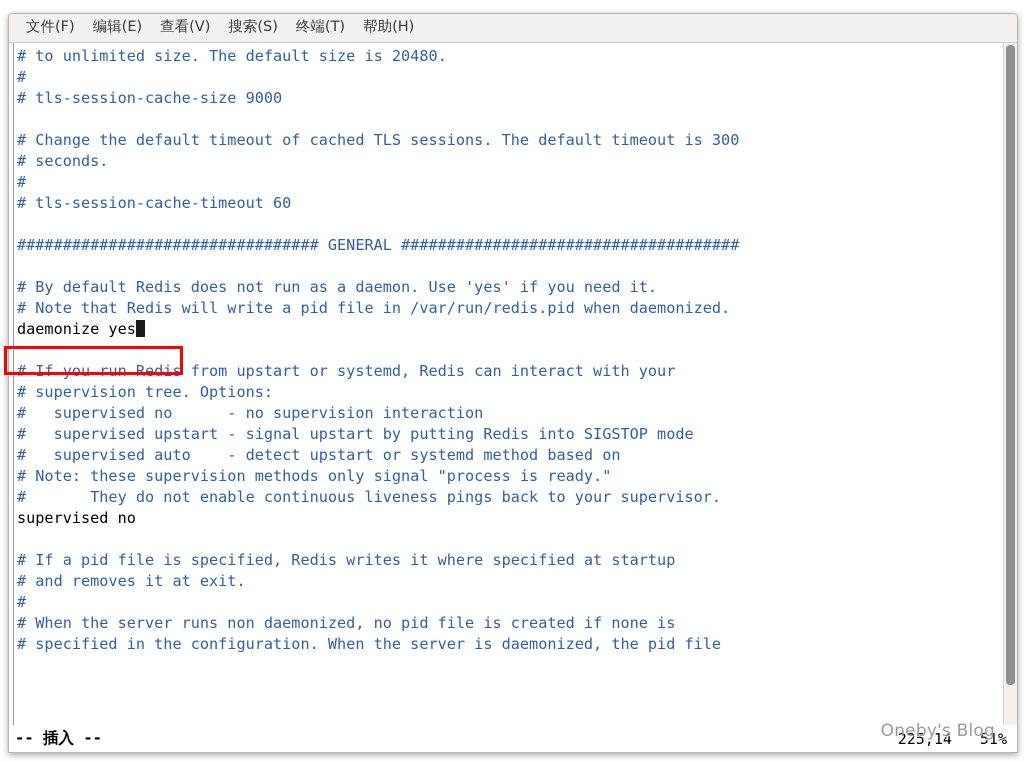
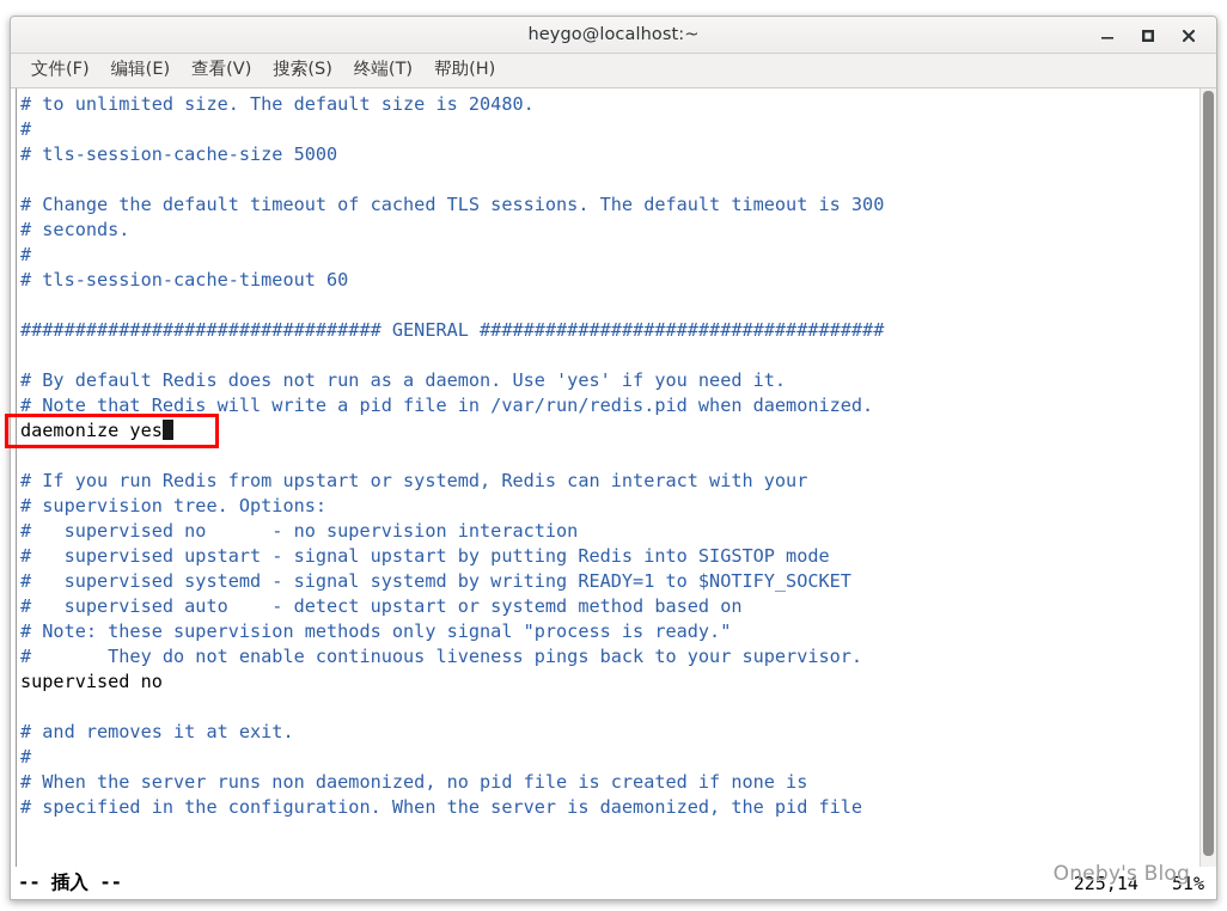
+ heygo@localhost:~
  文件(F)
  编辑(E)
  查看(V)
  搜索(S)
  终端(T)
  帮助(H)
  # to unlimited size. The default size is 20480.
  #
- # tls-session-cache-size 9000
+ # tls-session-cache-size 5000
  # Change the default timeout of cached TLS sessions. The default timeout is 300
  # seconds.
  #
  # tls-session-cache-timeout 60
  ################################# GENERAL #####################################
  # By default Redis does not run as a daemon. Use 'yes' if you need it.
  # Note that Redis will write a pid file in /var/run/redis.pid when daemonized.
  daemonize yes
  # If you run Redis from upstart or systemd, Redis can interact with your
  # supervision tree. Options:
  # supervised no - no supervision interaction
  # supervised upstart - signal upstart by putting Redis into SIGSTOP mode
+ # supervised systemd - signal systemd by writing READY=1 to $NOTIFY_SOCKET
  # supervised auto - detect upstart or systemd method based on
  # Note: these supervision methods only signal "process is ready."
  # They do not enable continuous liveness pings back to your supervisor.
  supervised no
- # If a pid file is specified, Redis writes it where specified at startup
  # and removes it at exit.
  #
  # When the server runs non daemonized, no pid file is created if none is
  # specified in the configuration. When the server is daemonized, the pid file
  -- 插入 --
  225,14
  51%
  Oneby's Blog
